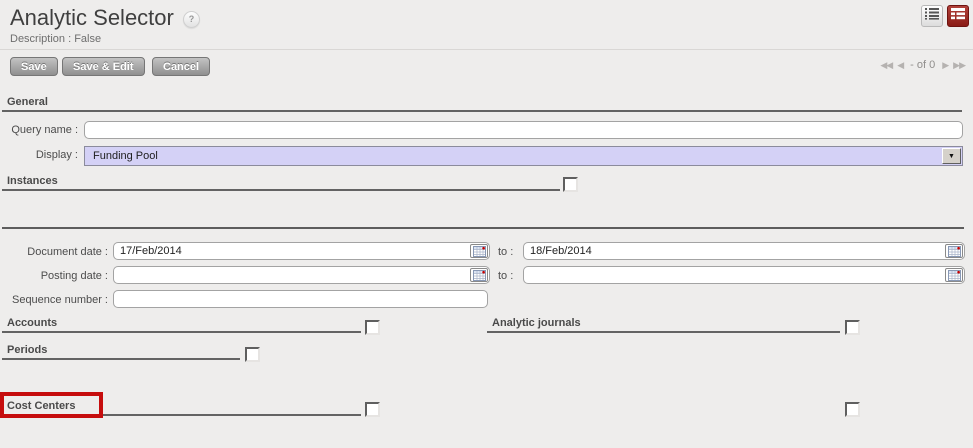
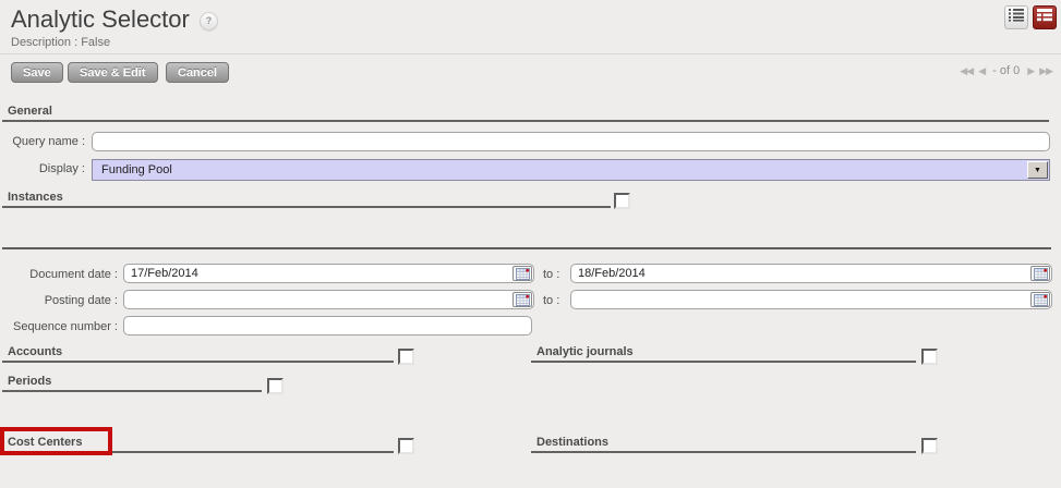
  Analytic Selector
  ?
  Description : False
  Save
  Save & Edit
  Cancel
  ◀◀
  ◀
  - of 0
  ▶
  ▶▶
  General
  Query name :
  Display :
  Funding Pool
  Instances
  Document date :
  17/Feb/2014
  to :
  18/Feb/2014
  Posting date :
  to :
  Sequence number :
  Accounts
  Analytic journals
  Periods
  Cost Centers
+ Destinations
